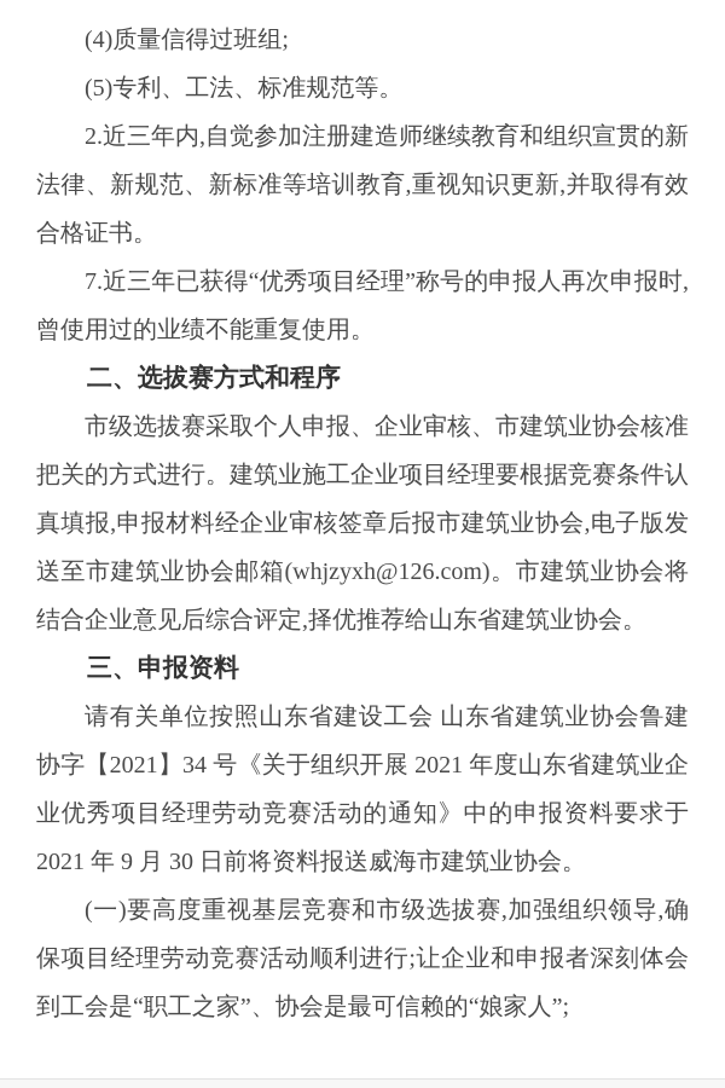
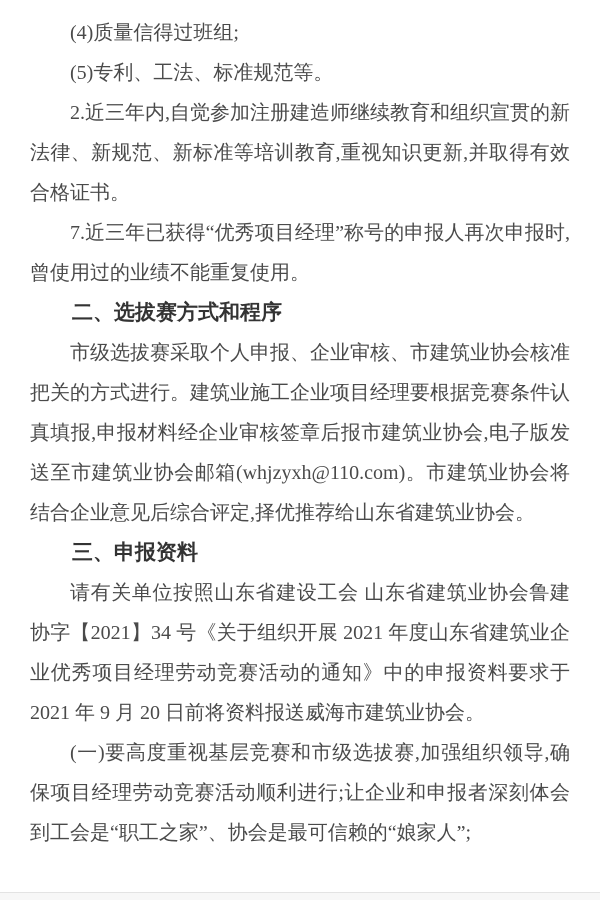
  (4)质量信得过班组;
  (5)专利、工法、标准规范等。
  2.近三年内,自觉参加注册建造师继续教育和组织宣贯的新法律、新规范、新标准等培训教育,重视知识更新,并取得有效合格证书。
  7.近三年已获得“优秀项目经理”称号的申报人再次申报时,曾使用过的业绩不能重复使用。
  二、选拔赛方式和程序
- 市级选拔赛采取个人申报、企业审核、市建筑业协会核准把关的方式进行。建筑业施工企业项目经理要根据竞赛条件认真填报,申报材料经企业审核签章后报市建筑业协会,电子版发送至市建筑业协会邮箱(whjzyxh@126.com)。市建筑业协会将结合企业意见后综合评定,择优推荐给山东省建筑业协会。
+ 市级选拔赛采取个人申报、企业审核、市建筑业协会核准把关的方式进行。建筑业施工企业项目经理要根据竞赛条件认真填报,申报材料经企业审核签章后报市建筑业协会,电子版发送至市建筑业协会邮箱(whjzyxh@110.com)。市建筑业协会将结合企业意见后综合评定,择优推荐给山东省建筑业协会。
  三、申报资料
- 请有关单位按照山东省建设工会 山东省建筑业协会鲁建协字【2021】34 号《关于组织开展 2021 年度山东省建筑业企业优秀项目经理劳动竞赛活动的通知》中的申报资料要求于 2021 年 9 月 30 日前将资料报送威海市建筑业协会。
+ 请有关单位按照山东省建设工会 山东省建筑业协会鲁建协字【2021】34 号《关于组织开展 2021 年度山东省建筑业企业优秀项目经理劳动竞赛活动的通知》中的申报资料要求于 2021 年 9 月 20 日前将资料报送威海市建筑业协会。
  (一)要高度重视基层竞赛和市级选拔赛,加强组织领导,确保项目经理劳动竞赛活动顺利进行;让企业和申报者深刻体会到工会是“职工之家”、协会是最可信赖的“娘家人”;
